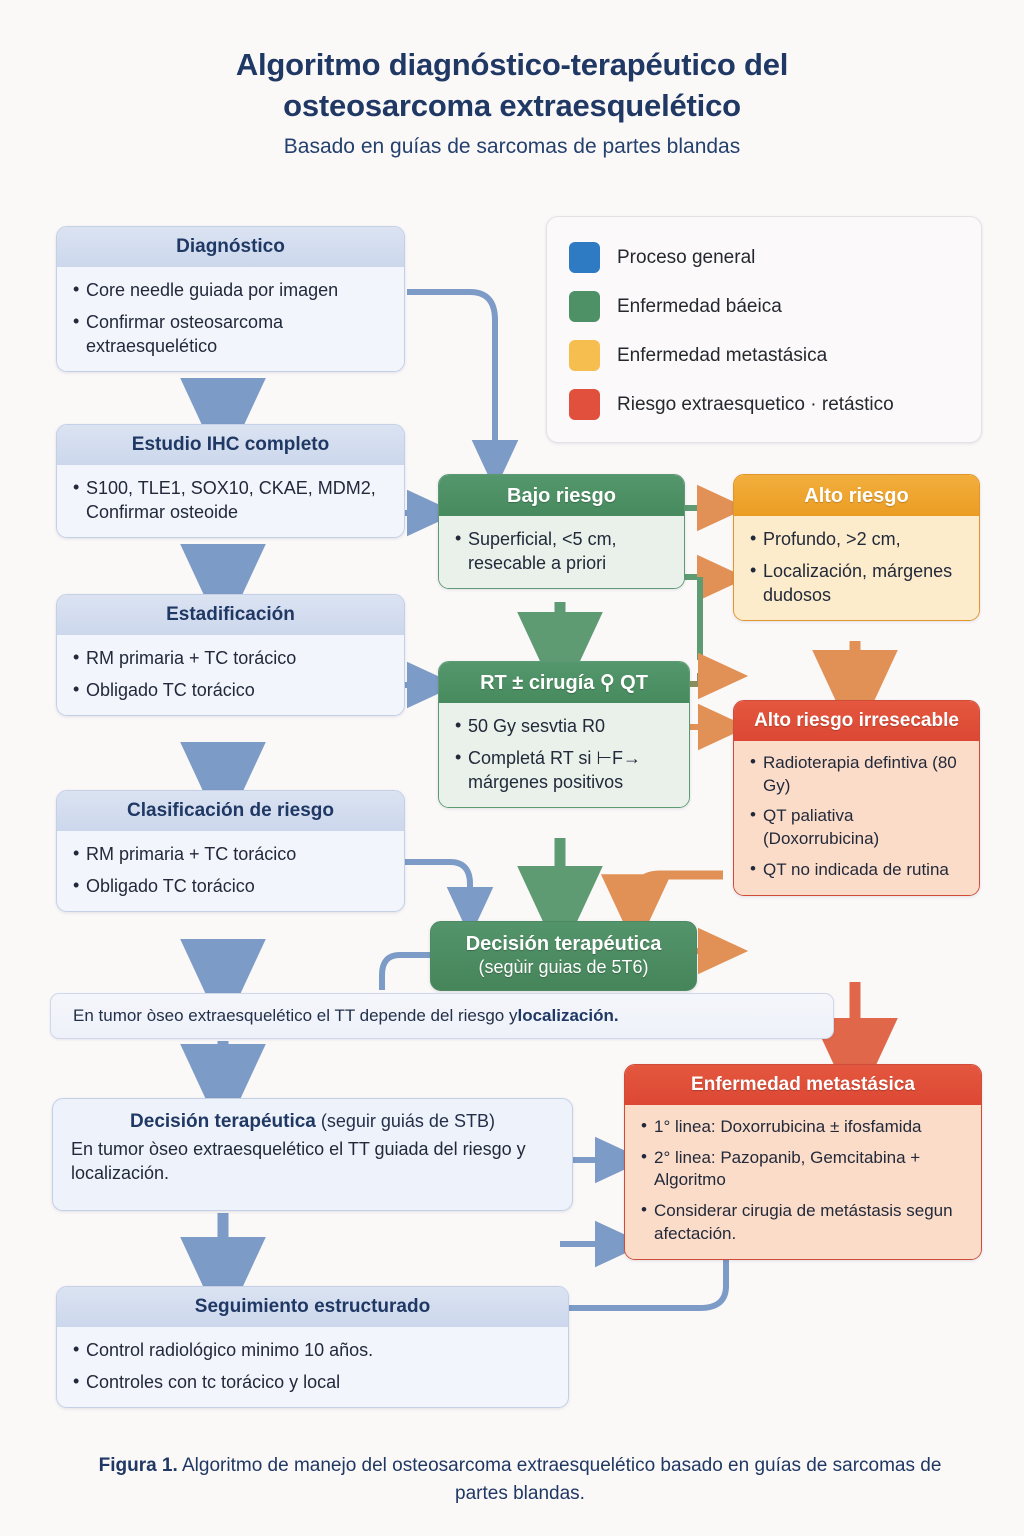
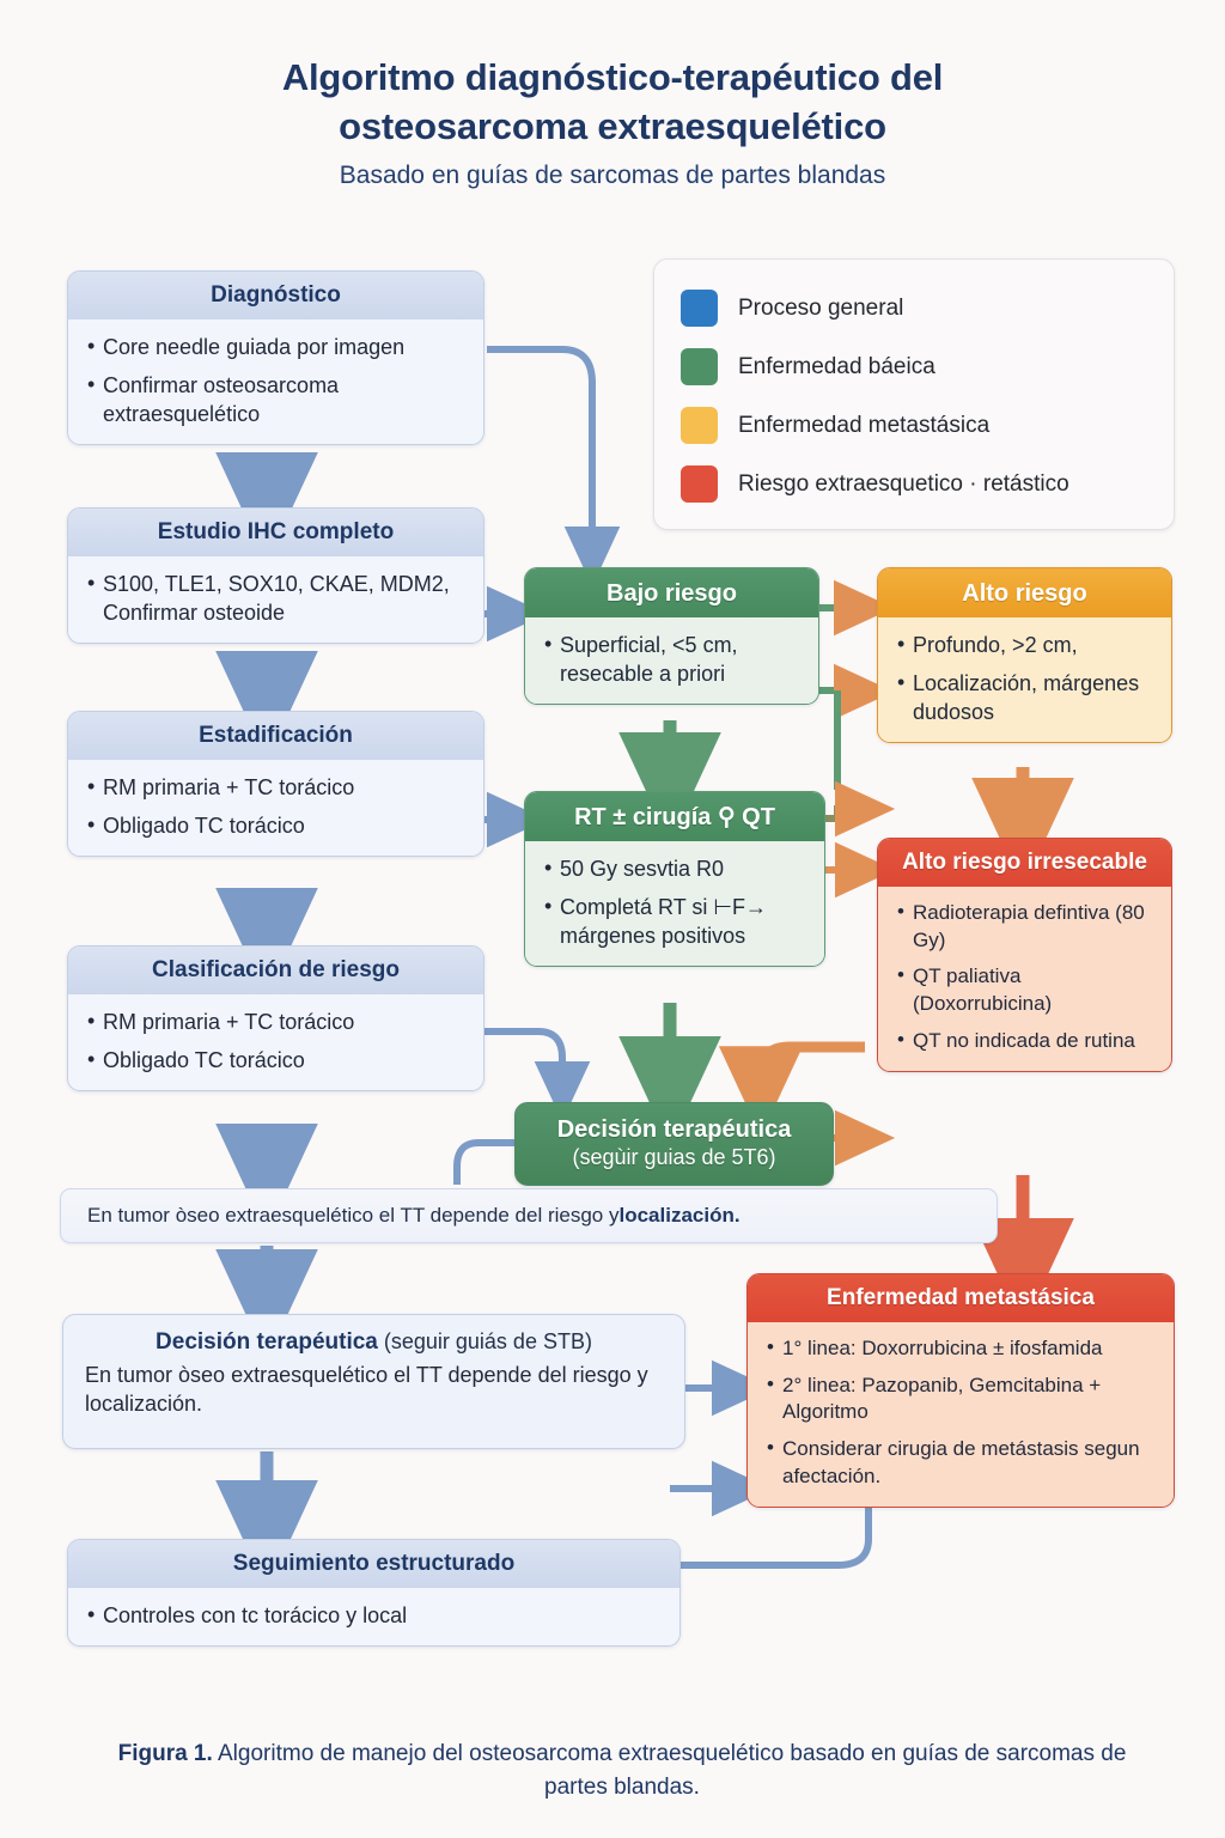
  Algoritmo diagnóstico-terapéutico del
  osteosarcoma extraesquelético
  Basado en guías de sarcomas de partes blandas
  Proceso general
  Enfermedad báeica
  Enfermedad metastásica
  Riesgo extraesquetico · retástico
  Diagnóstico
  Core needle guiada por imagen
  Confirmar osteosarcoma extraesquelético
  Estudio IHC completo
  S100, TLE1, SOX10, CKAE, MDM2, Confirmar osteoide
  Estadificación
  RM primaria + TC torácico
  Obligado TC torácico
  Clasificación de riesgo
  RM primaria + TC torácico
  Obligado TC torácico
  Bajo riesgo
  Superficial, <5 cm, resecable a priori
  Alto riesgo
  Profundo, >2 cm,
  Localización, márgenes dudosos
  RT ± cirugía ⚲ QT
  50 Gy sesvtia R0
  Completá RT si ⊢F→ márgenes positivos
  Alto riesgo irresecable
  Radioterapia defintiva (80 Gy)
  QT paliativa (Doxorrubicina)
  QT no indicada de rutina
  Decisión terapéutica
  (segùir guias de 5T6)
  En tumor òseo extraesquelético el TT depende del riesgo y
  localización.
  Decisión terapéutica (seguir guiás de STB)
- En tumor òseo extraesquelético el TT guiada del riesgo y localización.
+ En tumor òseo extraesquelético el TT depende del riesgo y localización.
  Enfermedad metastásica
  1° linea: Doxorrubicina ± ifosfamida
  2° linea: Pazopanib, Gemcitabina + Algoritmo
  Considerar cirugia de metástasis segun afectación.
  Seguimiento estructurado
- Control radiológico minimo 10 años.
  Controles con tc torácico y local
  Figura 1. Algoritmo de manejo del osteosarcoma extraesquelético basado en guías de sarcomas de partes blandas.
